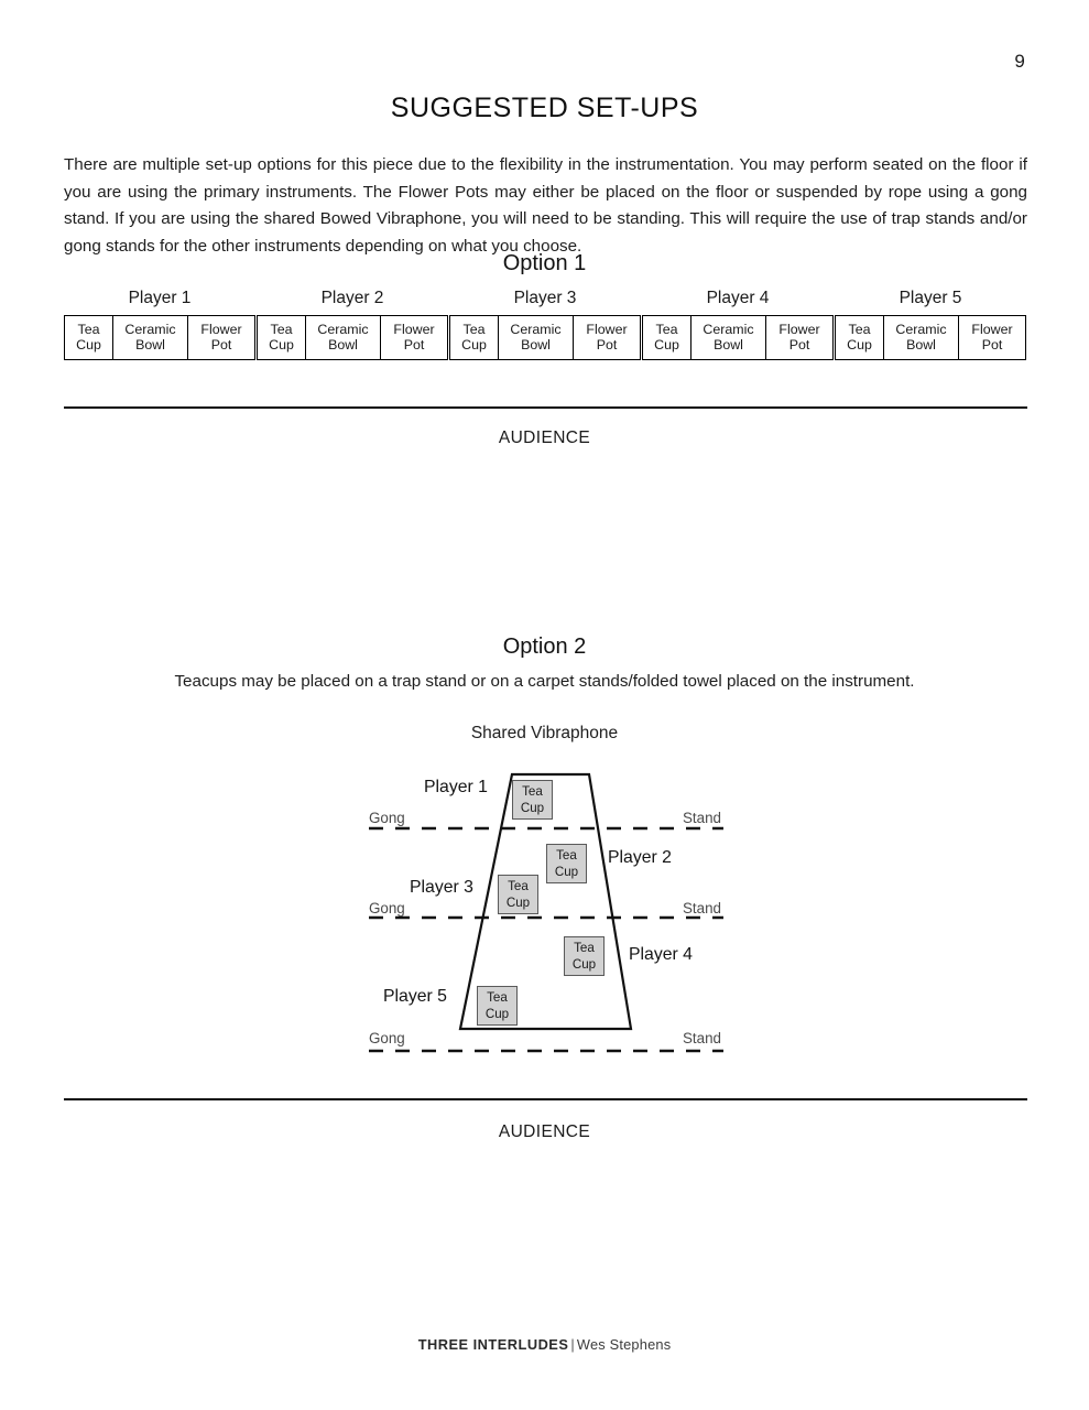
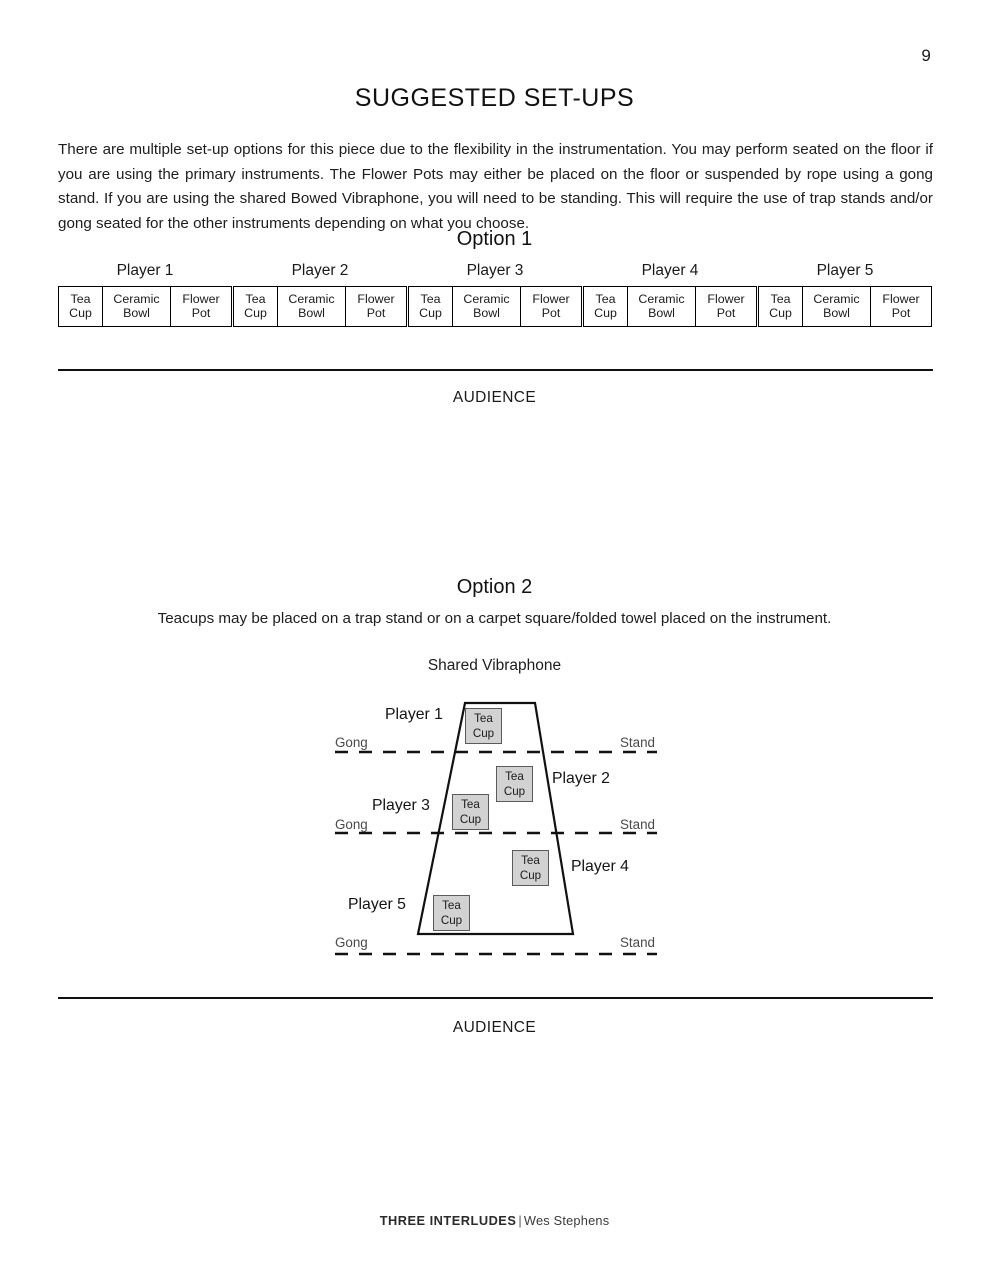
  9
  SUGGESTED SET-UPS
- There are multiple set-up options for this piece due to the flexibility in the instrumentation. You may perform seated on the floor if you are using the primary instruments. The Flower Pots may either be placed on the floor or suspended by rope using a gong stand. If you are using the shared Bowed Vibraphone, you will need to be standing. This will require the use of trap stands and/or gong stands for the other instruments depending on what you choose.
+ There are multiple set-up options for this piece due to the flexibility in the instrumentation. You may perform seated on the floor if you are using the primary instruments. The Flower Pots may either be placed on the floor or suspended by rope using a gong stand. If you are using the shared Bowed Vibraphone, you will need to be standing. This will require the use of trap stands and/or gong seated for the other instruments depending on what you choose.
  Option 1
  Player 1
  Tea
  Cup
  Ceramic
  Bowl
  Flower
  Pot
  Player 2
  Tea
  Cup
  Ceramic
  Bowl
  Flower
  Pot
  Player 3
  Tea
  Cup
  Ceramic
  Bowl
  Flower
  Pot
  Player 4
  Tea
  Cup
  Ceramic
  Bowl
  Flower
  Pot
  Player 5
  Tea
  Cup
  Ceramic
  Bowl
  Flower
  Pot
  AUDIENCE
  Option 2
- Teacups may be placed on a trap stand or on a carpet stands/folded towel placed on the instrument.
+ Teacups may be placed on a trap stand or on a carpet square/folded towel placed on the instrument.
  Shared Vibraphone
  Player 1
  Player 2
  Player 3
  Player 4
  Player 5
  Gong
  Gong
  Gong
  Stand
  Stand
  Stand
  Tea
  Cup
  Tea
  Cup
  Tea
  Cup
  Tea
  Cup
  Tea
  Cup
  AUDIENCE
  THREE INTERLUDES | Wes Stephens
